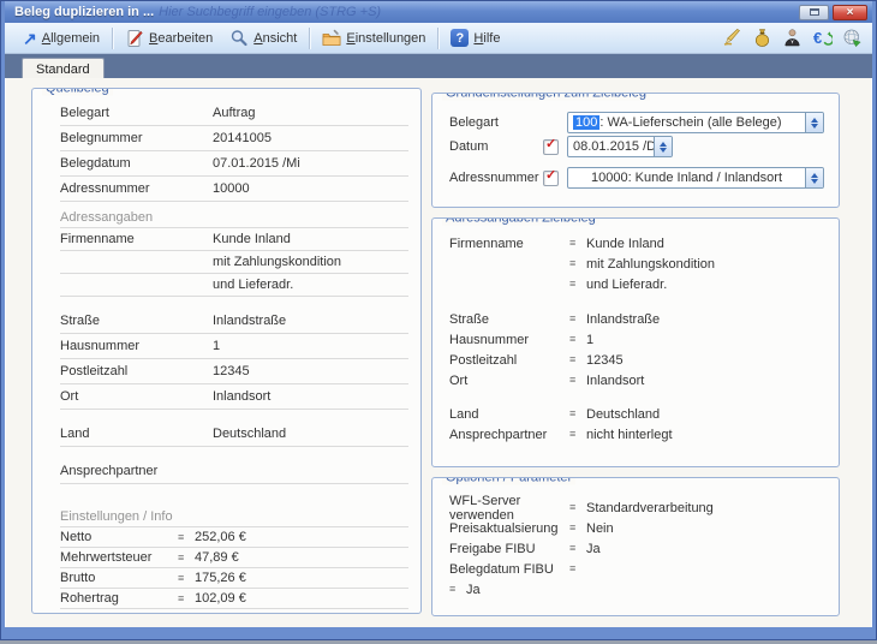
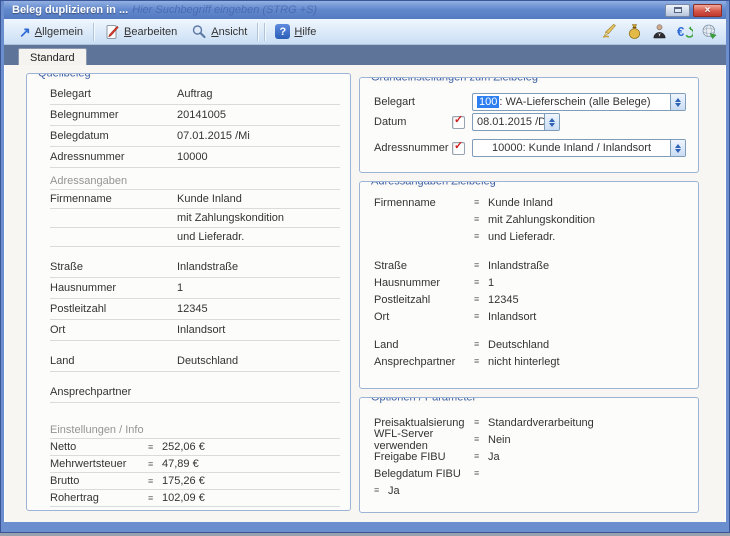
  Beleg duplizieren in ...
  Hier Suchbegriff eingeben (STRG +S)
  ×
  ↗
  Allgemein
  Bearbeiten
  Ansicht
- Einstellungen
  ?
  Hilfe
  €
  Standard
  Quellbeleg
  Belegart
  Auftrag
  Belegnummer
  20141005
  Belegdatum
  07.01.2015 /Mi
  Adressnummer
  10000
  Adressangaben
  Firmenname
  Kunde Inland
  mit Zahlungskondition
  und Lieferadr.
  Straße
  Inlandstraße
  Hausnummer
  1
  Postleitzahl
  12345
  Ort
  Inlandsort
  Land
  Deutschland
  Ansprechpartner
  Einstellungen / Info
  Netto
  ≡
  252,06 €
  Mehrwertsteuer
  ≡
  47,89 €
  Brutto
  ≡
  175,26 €
  Rohertrag
  ≡
  102,09 €
  Grundeinstellungen zum Zielbeleg
  Belegart
  100
  : WA-Lieferschein (alle Belege)
  Datum
  ✓
  08.01.2015 /D
  Adressnummer
  ✓
  10000: Kunde Inland / Inlandsort
  Adressangaben Zielbeleg
  Firmenname
  ≡
  Kunde Inland
  ≡
  mit Zahlungskondition
  ≡
  und Lieferadr.
  Straße
  ≡
  Inlandstraße
  Hausnummer
  ≡
  1
  Postleitzahl
  ≡
  12345
  Ort
  ≡
  Inlandsort
  Land
  ≡
  Deutschland
  Ansprechpartner
  ≡
  nicht hinterlegt
  Optionen / Parameter
- WFL-Server verwenden
+ Preisaktualsierung
  ≡
  Standardverarbeitung
- Preisaktualsierung
+ WFL-Server verwenden
  ≡
  Nein
  Freigabe FIBU
  ≡
  Ja
  Belegdatum FIBU
  ≡
  ≡
  Ja
